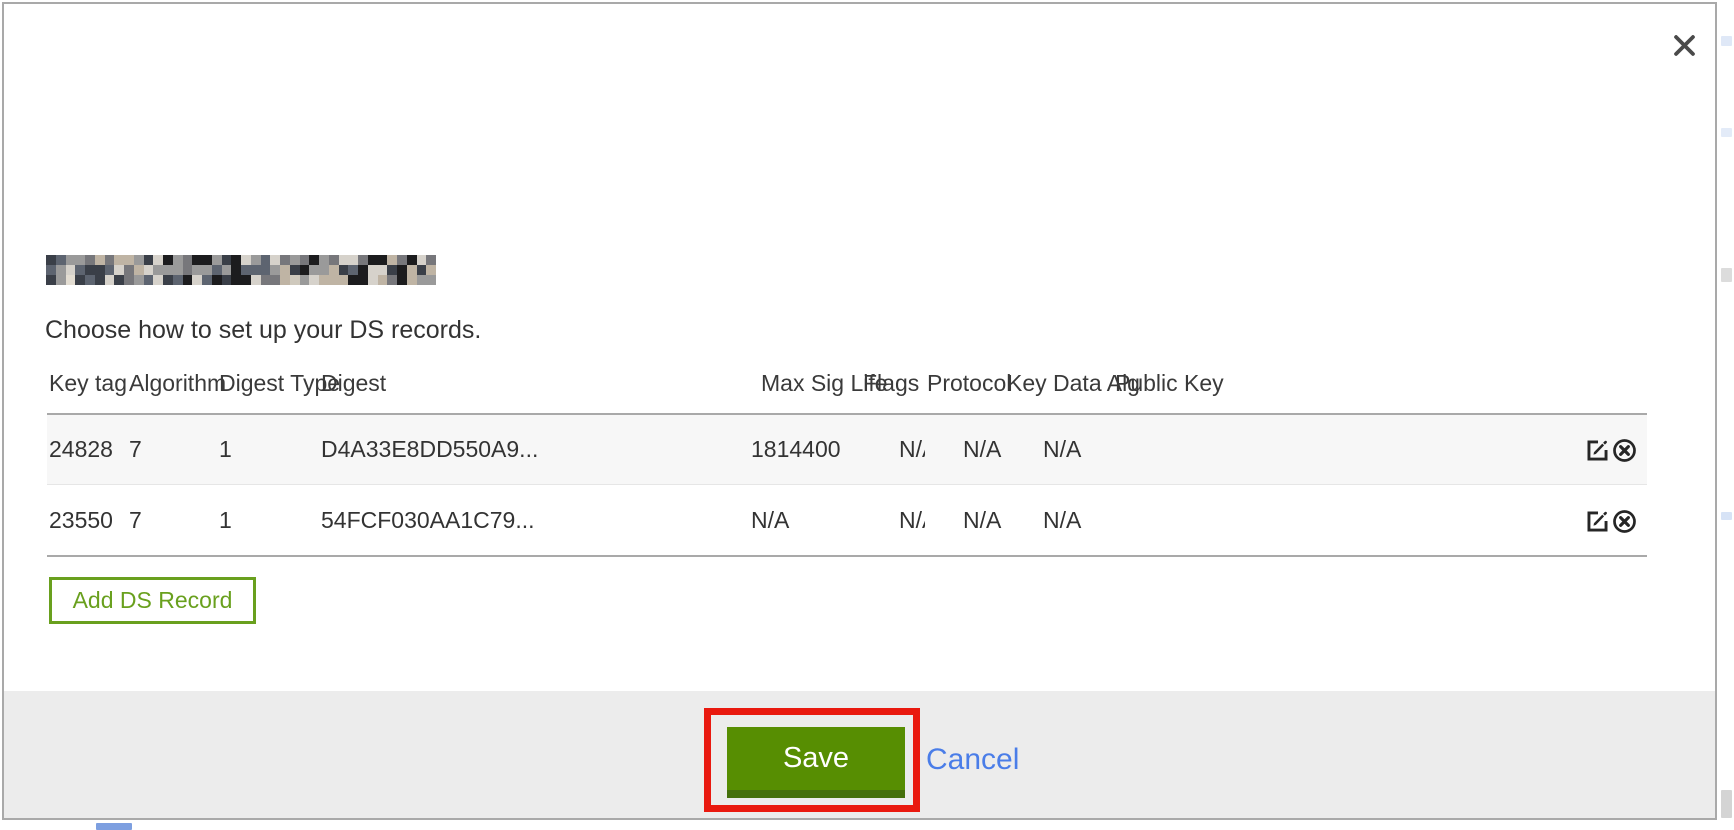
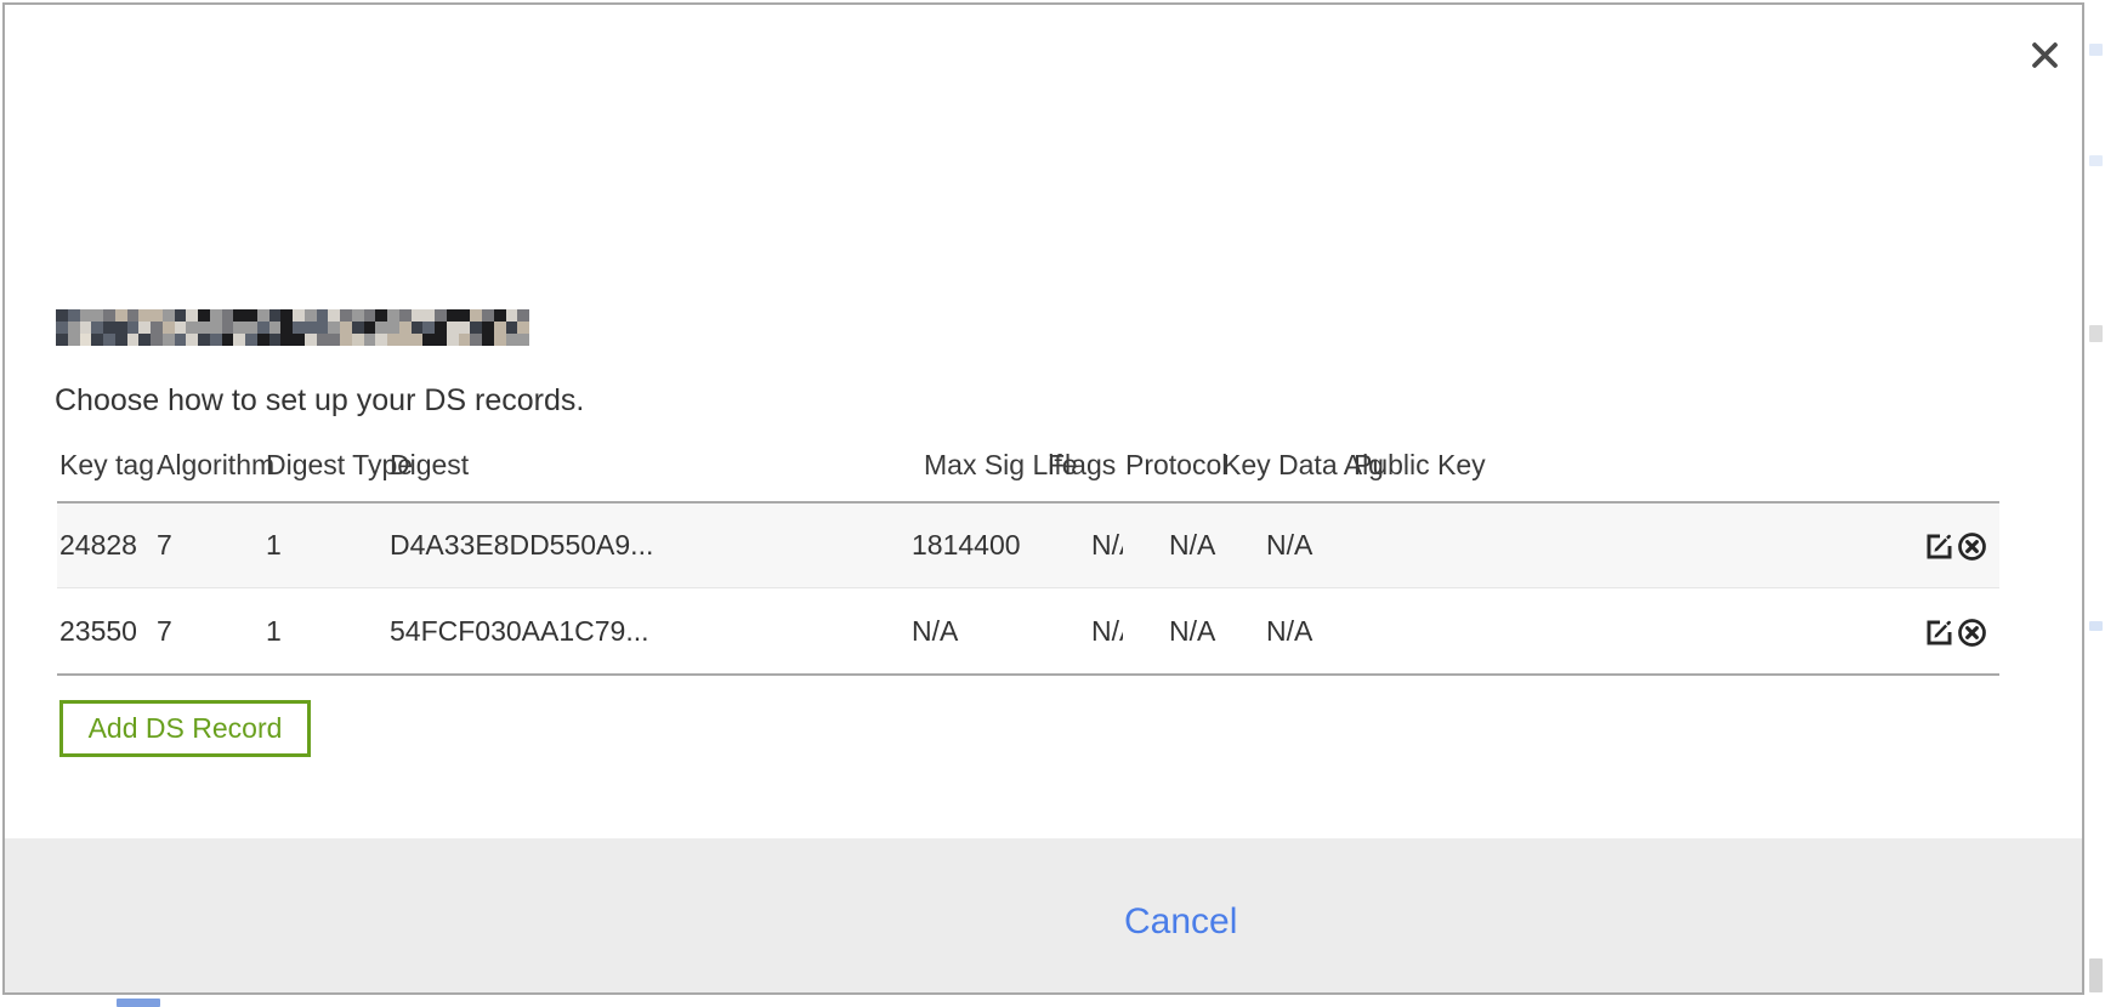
  Choose how to set up your DS records.
  Key tag	Algorithm	Digest Typ	Digest	Max Sig Lif	Flags	Protoco	Key Data A	Public Key
  24828	7	1	D4A33E8DD550A9...	1814400	N/	N/A	N/A
  23550	7	1	54FCF030AA1C79...	N/A	N/	N/A	N/A
  Add DS Record
- Save
  Cancel
